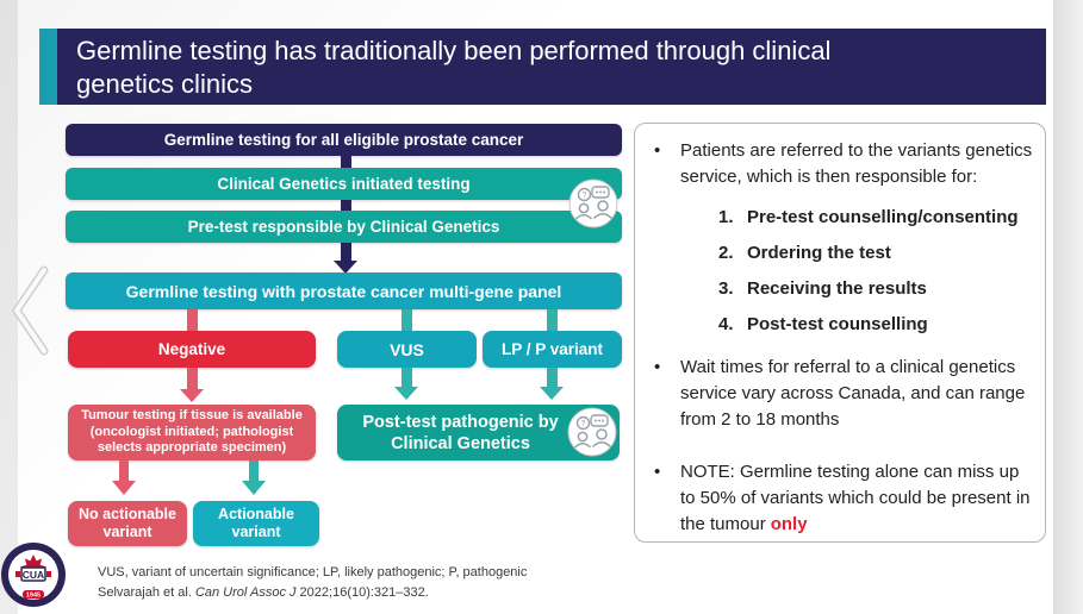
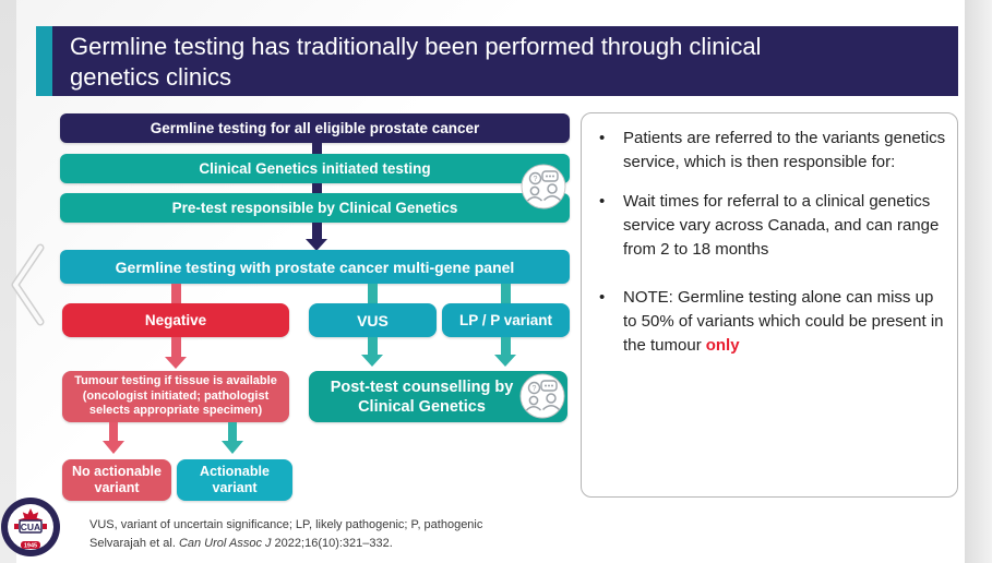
  Germline testing has traditionally been performed through clinical
  genetics clinics
  Germline testing for all eligible prostate cancer
  Clinical Genetics initiated testing
  Pre-test responsible by Clinical Genetics
  Germline testing with prostate cancer multi-gene panel
  Negative
  VUS
  LP / P variant
  Tumour testing if tissue is available (oncologist initiated; pathologist selects appropriate specimen)
- Post-test pathogenic by Clinical Genetics
+ Post-test counselling by Clinical Genetics
  No actionable variant
  Actionable variant
  •
  Patients are referred to the variants genetics service, which is then responsible for:
- 1.
- Pre-test counselling/consenting
- 2.
- Ordering the test
- 3.
- Receiving the results
- 4.
- Post-test counselling
  •
  Wait times for referral to a clinical genetics service vary across Canada, and can range from 2 to 18 months
  •
  NOTE: Germline testing alone can miss up to 50% of variants which could be present in the tumour only
  CUA
  VUS, variant of uncertain significance; LP, likely pathogenic; P, pathogenic
  Selvarajah et al. Can Urol Assoc J 2022;16(10):321–332.
